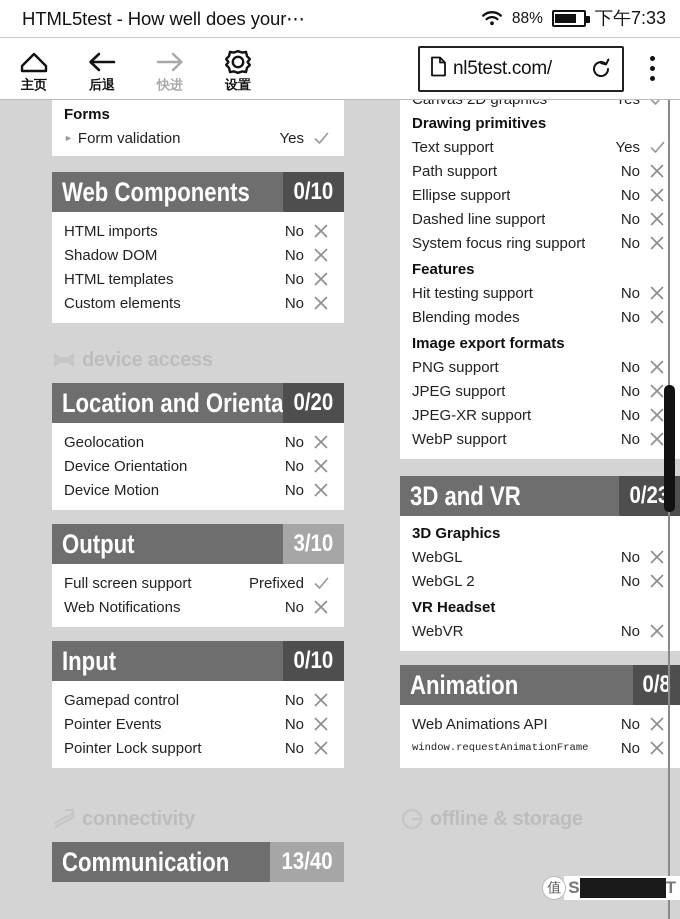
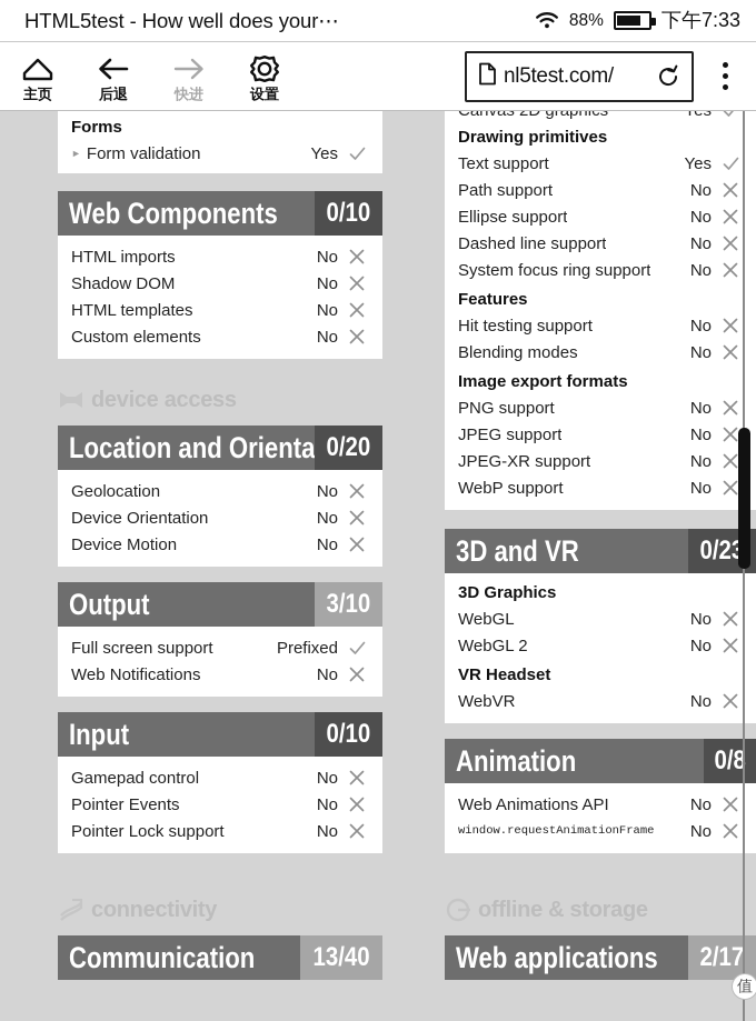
  HTML5test - How well does your⋯
  88%
  下午7:33
  主页
  后退
  快进
  设置
  nl5test.com/
  Forms
  ►
  Form validation
  Yes
  Web Components
  0/10
  HTML imports
  No
  Shadow DOM
  No
  HTML templates
  No
  Custom elements
  No
  Location and Orienta
  0/20
  Geolocation
  No
  Device Orientation
  No
  Device Motion
  No
  Output
  3/10
  Full screen support
  Prefixed
  Web Notifications
  No
  Input
  0/10
  Gamepad control
  No
  Pointer Events
  No
  Pointer Lock support
  No
  Communication
  13/40
  Drawing primitives
  Text support
  Yes
  Path support
  No
  Ellipse support
  No
  Dashed line support
  No
  System focus ring support
  No
  Features
  Hit testing support
  No
  Blending modes
  No
  Image export formats
  PNG support
  No
  JPEG support
  No
  JPEG-XR support
  No
  WebP support
  No
  3D and VR
  0/2
  3D Graphics
  WebGL
  No
  WebGL 2
  No
  VR Headset
  WebVR
  No
  Animation
  0/8
  Web Animations API
  No
  window.requestAnimationFrame
  No
+ Web applications
+ 2/17
  值
- S
- T
